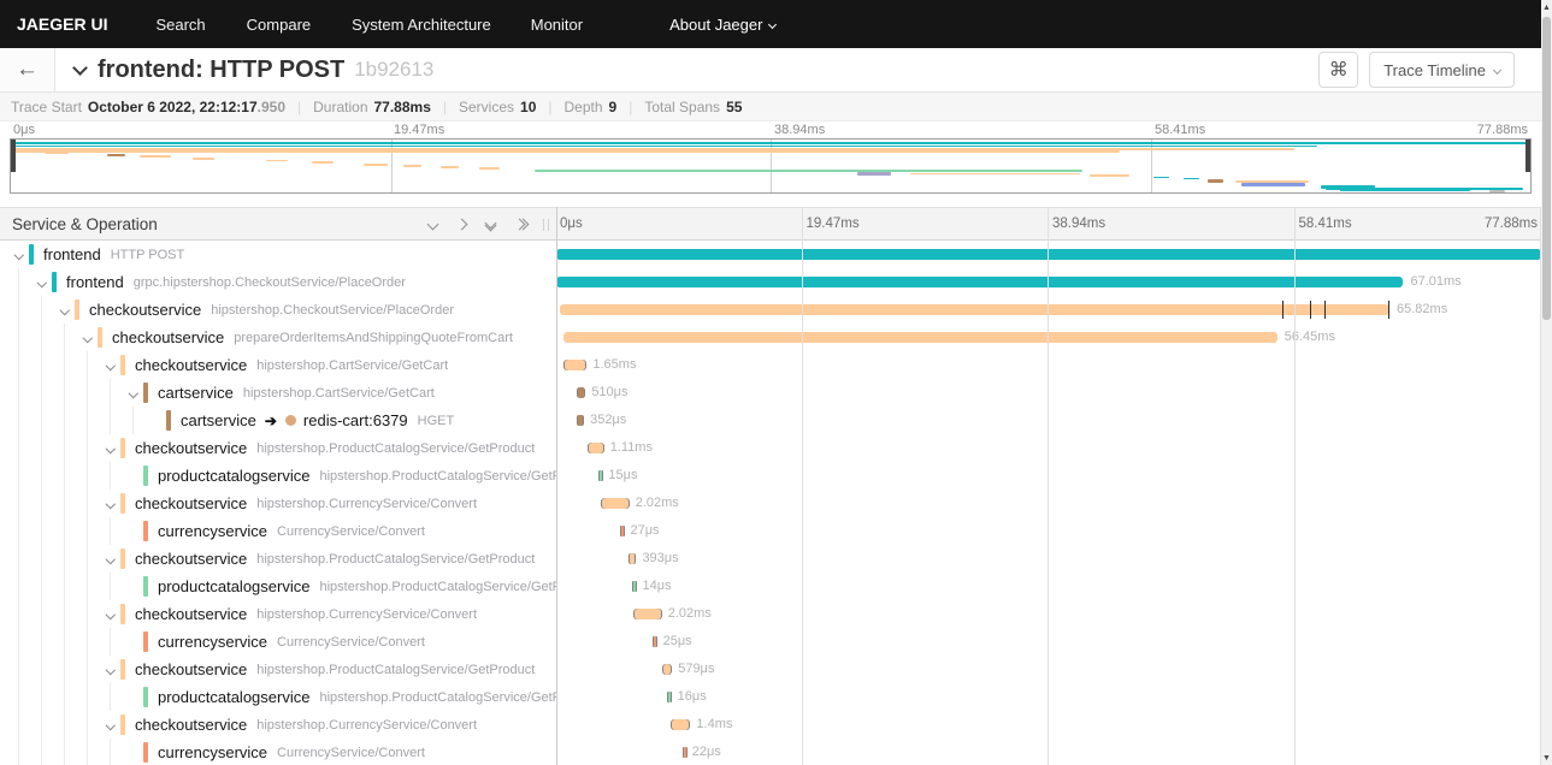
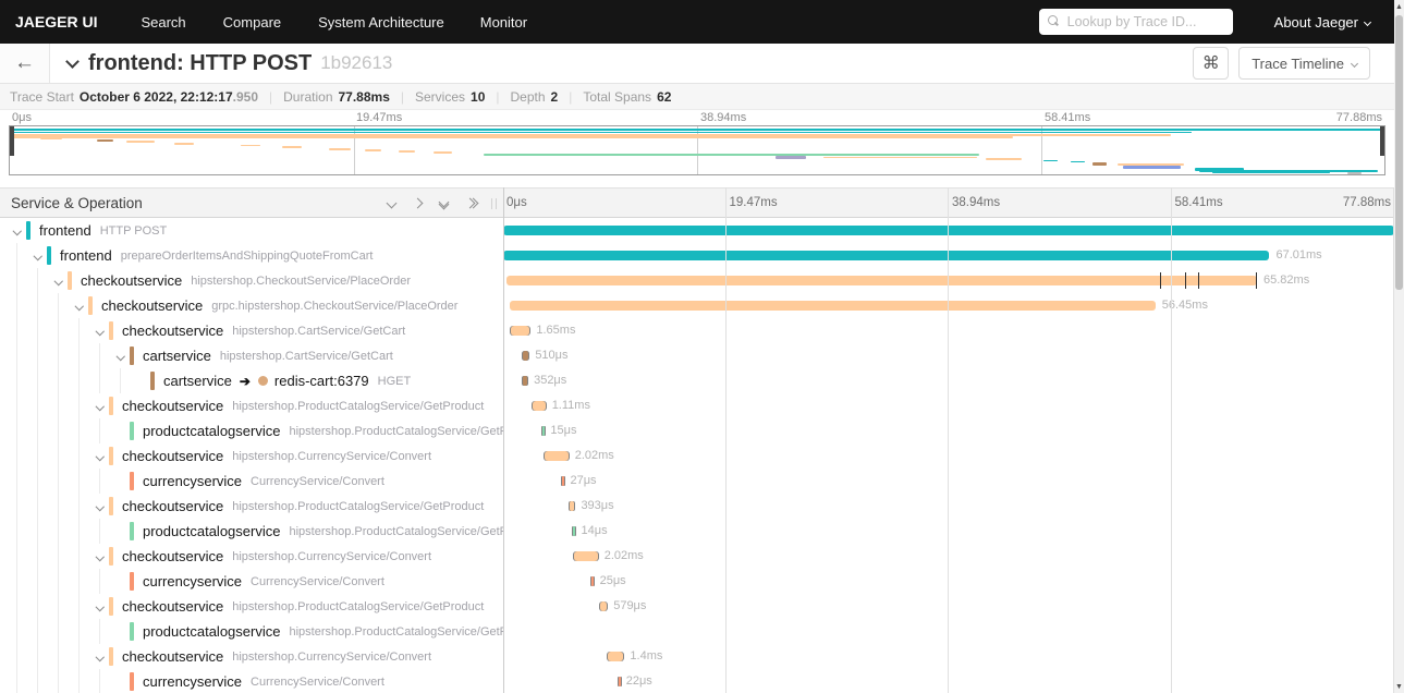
  JAEGER UI
  Search
  Compare
  System Architecture
  Monitor
+ Lookup by Trace ID...
  About Jaeger
  ←
  frontend: HTTP POST
  1b92613
  ⌘
  Trace Timeline
  Trace Start
  October 6 2022, 22:12:17
  .950
  |
  Duration
  77.88ms
  |
  Services
  10
  Depth
- 9
+ 2
  Total Spans
- 55
+ 62
  0μs
  19.47ms
  38.94ms
  58.41ms
  77.88ms
  Service & Operation
  0μs
  19.47ms
  38.94ms
  58.41ms
  77.88ms
  frontend
  HTTP POST
  frontend
- grpc.hipstershop.CheckoutService/PlaceOrder
+ prepareOrderItemsAndShippingQuoteFromCart
  67.01ms
  checkoutservice
  hipstershop.CheckoutService/PlaceOrder
  65.82ms
  checkoutservice
- prepareOrderItemsAndShippingQuoteFromCart
+ grpc.hipstershop.CheckoutService/PlaceOrder
  56.45ms
  checkoutservice
  hipstershop.CartService/GetCart
  1.65ms
  cartservice
  hipstershop.CartService/GetCart
  510μs
  cartservice
  ➔
  redis-cart:6379
  HGET
  352μs
  checkoutservice
  hipstershop.ProductCatalogService/GetProduct
  1.11ms
  productcatalogservice
  hipstershop.ProductCatalogService/Get
  15μs
  checkoutservice
  hipstershop.CurrencyService/Convert
  2.02ms
  currencyservice
  CurrencyService/Convert
  27μs
  checkoutservice
  hipstershop.ProductCatalogService/GetProduct
  393μs
  productcatalogservice
  hipstershop.ProductCatalogService/Get
  14μs
  checkoutservice
  hipstershop.CurrencyService/Convert
  2.02ms
  currencyservice
  CurrencyService/Convert
  25μs
  checkoutservice
  hipstershop.ProductCatalogService/GetProduct
  579μs
  productcatalogservice
  hipstershop.ProductCatalogService/Get
- 16μs
  checkoutservice
  hipstershop.CurrencyService/Convert
  1.4ms
  currencyservice
  CurrencyService/Convert
  22μs
